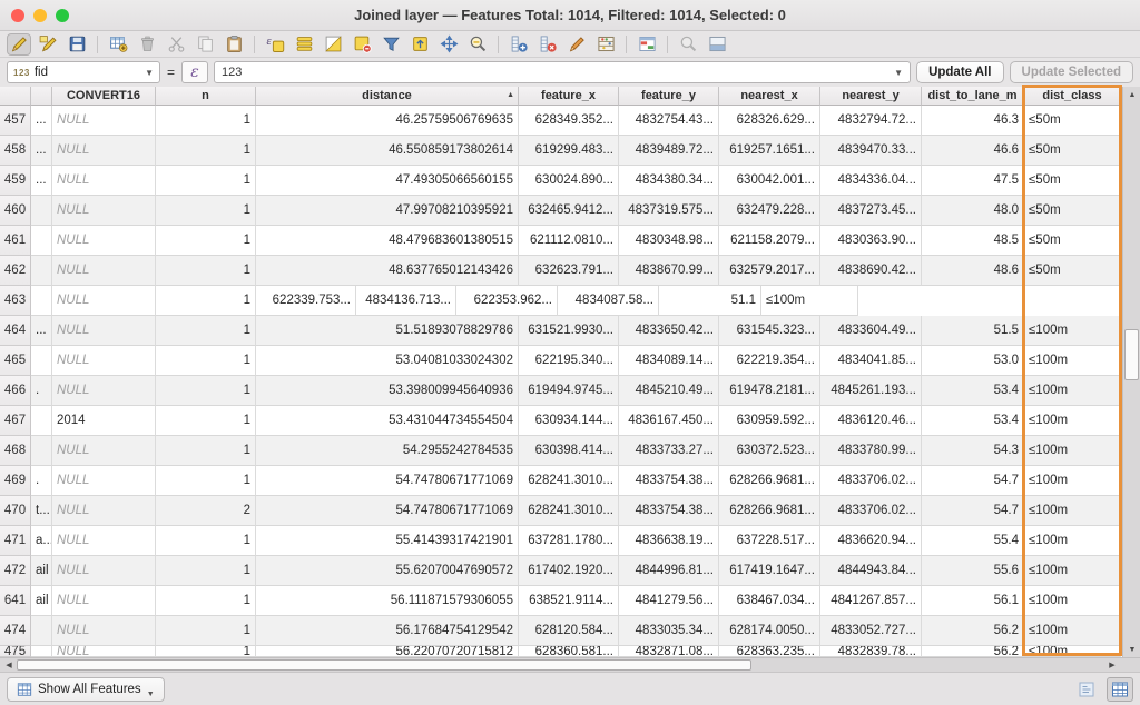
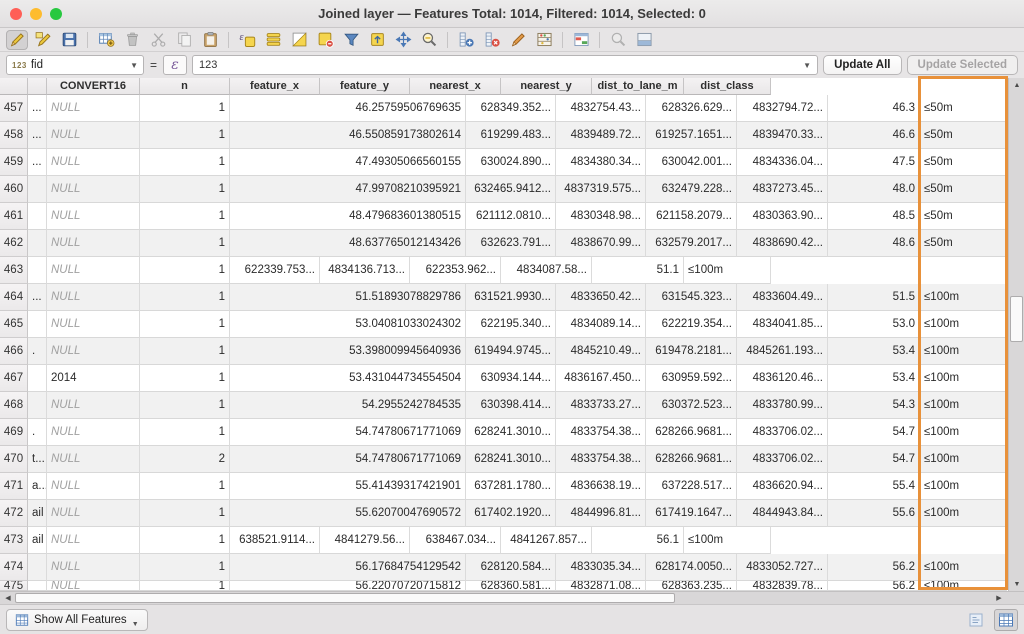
  Joined layer — Features Total: 1014, Filtered: 1014, Selected: 0
  ε
  123
  fid
  ▼
  =
  ε
  123
  ▼
  Update All
  Update Selected
  CONVERT16
  n
- distance
  feature_x
  feature_y
  nearest_x
  nearest_y
  dist_to_lane_m
  dist_class
  457
  ...
  NULL
  1
  46.25759506769635
  628349.352...
  4832754.43...
  628326.629...
  4832794.72...
  46.3
  ≤50m
  458
  ...
  NULL
  1
  46.550859173802614
  619299.483...
  4839489.72...
  619257.1651...
  4839470.33...
  46.6
  ≤50m
  459
  ...
  NULL
  1
  47.49305066560155
  630024.890...
  4834380.34...
  630042.001...
  4834336.04...
  47.5
  ≤50m
  460
  NULL
  1
  47.99708210395921
  632465.9412...
  4837319.575...
  632479.228...
  4837273.45...
  48.0
  ≤50m
  461
  NULL
  1
  48.479683601380515
  621112.0810...
  4830348.98...
  621158.2079...
  4830363.90...
  48.5
  ≤50m
  462
  NULL
  1
  48.637765012143426
  632623.791...
  4838670.99...
  632579.2017...
  4838690.42...
  48.6
  ≤50m
  463
  NULL
  1
  622339.753...
  4834136.713...
  622353.962...
  4834087.58...
  51.1
  ≤100m
  464
  ...
  NULL
  1
  51.51893078829786
  631521.9930...
  4833650.42...
  631545.323...
  4833604.49...
  51.5
  ≤100m
  465
  NULL
  1
  53.04081033024302
  622195.340...
  4834089.14...
  622219.354...
  4834041.85...
  53.0
  ≤100m
  466
  .
  NULL
  1
  53.398009945640936
  619494.9745...
  4845210.49...
  619478.2181...
  4845261.193...
  53.4
  ≤100m
  467
  2014
  1
  53.431044734554504
  630934.144...
  4836167.450...
  630959.592...
  4836120.46...
  53.4
  ≤100m
  468
  NULL
  1
  54.2955242784535
  630398.414...
  4833733.27...
  630372.523...
  4833780.99...
  54.3
  ≤100m
  469
  .
  NULL
  1
  54.74780671771069
  628241.3010...
  4833754.38...
  628266.9681...
  4833706.02...
  54.7
  ≤100m
  470
  t...
  NULL
  2
  54.74780671771069
  628241.3010...
  4833754.38...
  628266.9681...
  4833706.02...
  54.7
  ≤100m
  471
  a..
  NULL
  1
  55.41439317421901
  637281.1780...
  4836638.19...
  637228.517...
  4836620.94...
  55.4
  ≤100m
  472
  ail
  NULL
  1
  55.62070047690572
  617402.1920...
  4844996.81...
  617419.1647...
  4844943.84...
  55.6
  ≤100m
- 641
+ 473
  ail
  NULL
  1
- 56.111871579306055
  638521.9114...
  4841279.56...
  638467.034...
  4841267.857...
  56.1
  ≤100m
  474
  NULL
  1
  56.17684754129542
  628120.584...
  4833035.34...
  628174.0050...
  4833052.727...
  56.2
  ≤100m
  475
  NULL
  1
  56.22070720715812
  628360.581...
  4832871.08...
  628363.235...
  4832839.78...
  56.2
  ≤100m
  Show All Features
